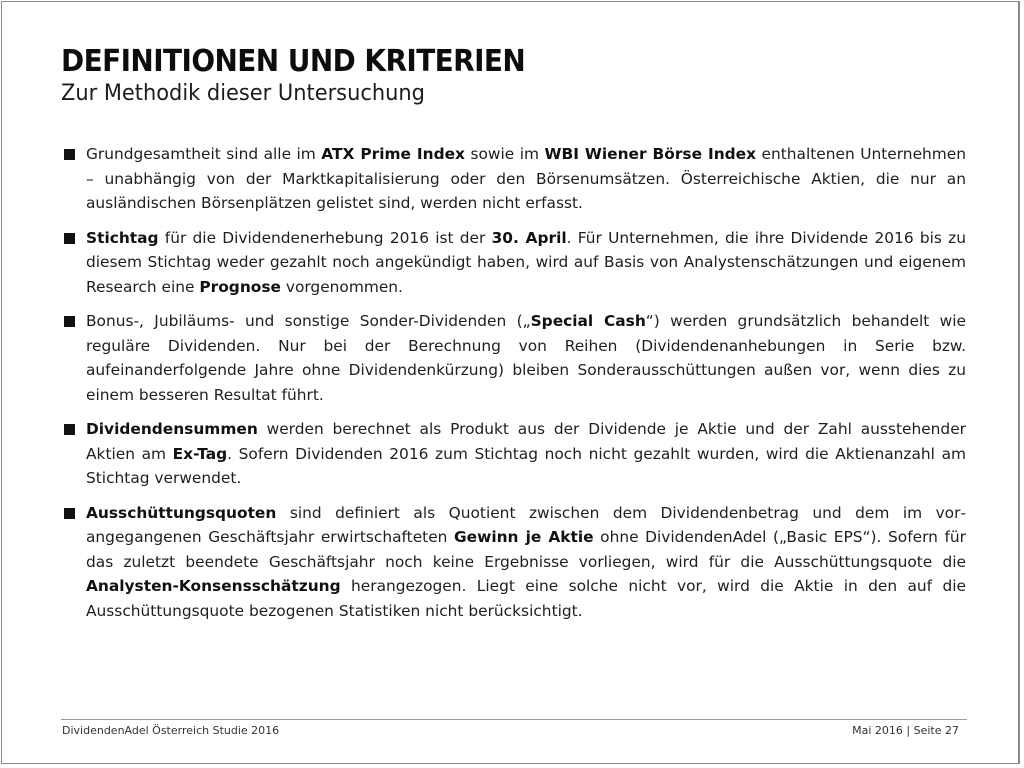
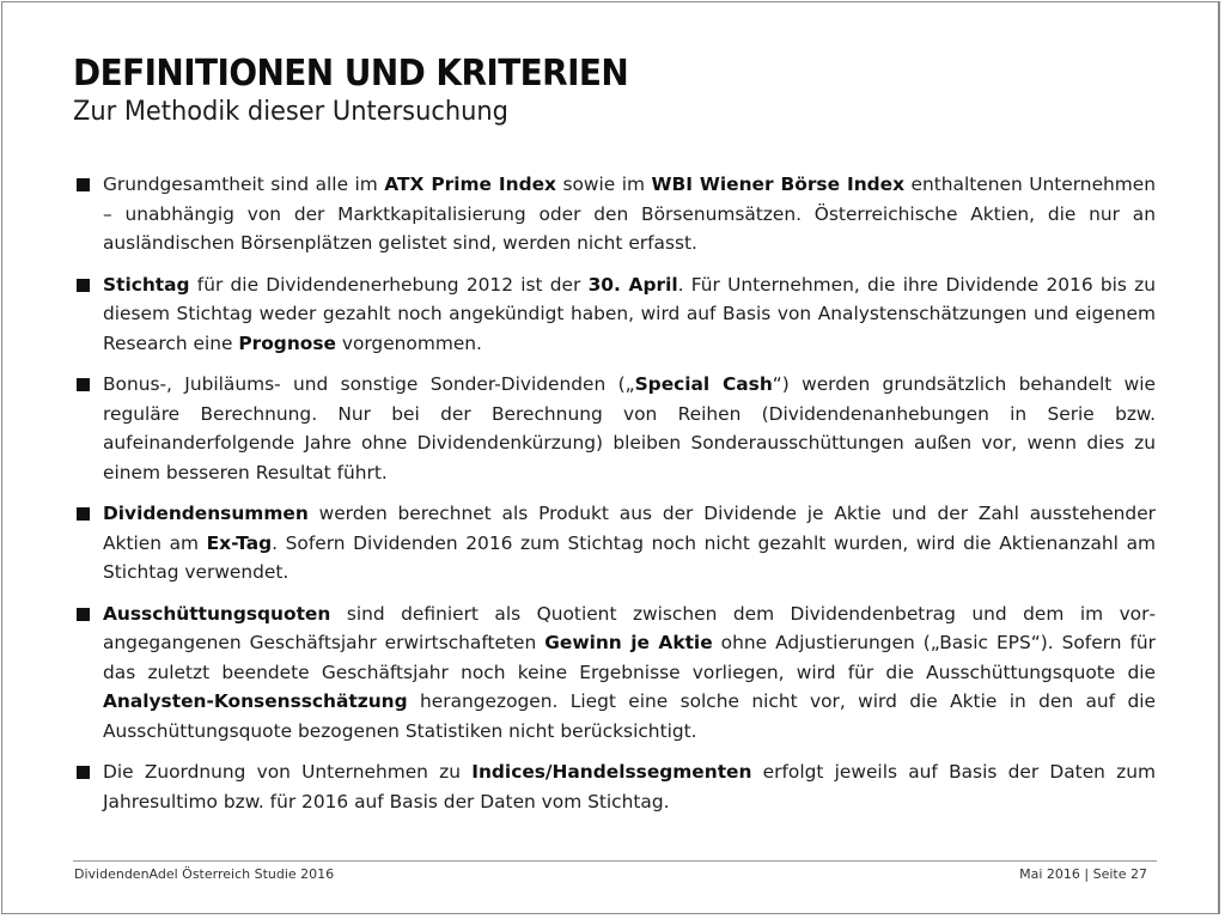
  DEFINITIONEN UND KRITERIEN
  Zur Methodik dieser Untersuchung
  Grundgesamtheit sind alle im ATX Prime Index sowie im WBI Wiener Börse Index enthaltenen Unternehmen – unabhängig von der Marktkapitalisierung oder den Börsenumsätzen. Österreichische Aktien, die nur an ausländischen Börsenplätzen gelistet sind, werden nicht erfasst.
- Stichtag für die Dividendenerhebung 2016 ist der 30. April. Für Unternehmen, die ihre Dividende 2016 bis zu diesem Stichtag weder gezahlt noch angekündigt haben, wird auf Basis von Analysten­schätzungen und eigenem Research eine Prognose vorgenommen.
+ Stichtag für die Dividendenerhebung 2012 ist der 30. April. Für Unternehmen, die ihre Dividende 2016 bis zu diesem Stichtag weder gezahlt noch angekündigt haben, wird auf Basis von Analysten­schätzungen und eigenem Research eine Prognose vorgenommen.
- Bonus-, Jubiläums- und sonstige Sonder-Dividenden („Special Cash“) werden grundsätzlich behandelt wie reguläre Dividenden. Nur bei der Berechnung von Reihen (Dividendenanhebungen in Serie bzw. aufeinanderfolgende Jahre ohne Dividendenkürzung) bleiben Sonderausschüttungen außen vor, wenn dies zu einem besseren Resultat führt.
+ Bonus-, Jubiläums- und sonstige Sonder-Dividenden („Special Cash“) werden grundsätzlich behandelt wie reguläre Berechnung. Nur bei der Berechnung von Reihen (Dividendenanhebungen in Serie bzw. aufeinanderfolgende Jahre ohne Dividendenkürzung) bleiben Sonderausschüttungen außen vor, wenn dies zu einem besseren Resultat führt.
  Dividendensummen werden berechnet als Produkt aus der Dividende je Aktie und der Zahl ausste­hender Aktien am Ex-Tag. Sofern Dividenden 2016 zum Stichtag noch nicht gezahlt wurden, wird die Aktienanzahl am Stichtag verwendet.
- Ausschüttungsquoten sind definiert als Quotient zwischen dem Dividendenbetrag und dem im vor­ngegangenen Geschäftsjahr erwirtschafteten Gewinn je Aktie ohne DividendenAdel („Basic EPS“). Sofern für das zuletzt beendete Geschäftsjahr noch keine Ergebnisse vorliegen, wird für die Ausschüt­tungsquote die Analysten-Konsensschätzung herangezogen. Liegt eine solche nicht vor, wird die Aktie in den auf die Ausschüttungsquote bezogenen Statistiken nicht berücksichtigt.
+ Ausschüttungsquoten sind definiert als Quotient zwischen dem Dividendenbetrag und dem im vor­ngegangenen Geschäftsjahr erwirtschafteten Gewinn je Aktie ohne Adjustierungen („Basic EPS“). Sofern für das zuletzt beendete Geschäftsjahr noch keine Ergebnisse vorliegen, wird für die Ausschüt­tungsquote die Analysten-Konsensschätzung herangezogen. Liegt eine solche nicht vor, wird die Aktie in den auf die Ausschüttungsquote bezogenen Statistiken nicht berücksichtigt.
+ Die Zuordnung von Unternehmen zu Indices/Handelssegmenten erfolgt jeweils auf Basis der Daten zum Jahresultimo bzw. für 2016 auf Basis der Daten vom Stichtag.
  DividendenAdel Österreich Studie 2016
  Mai 2016 | Seite 27
